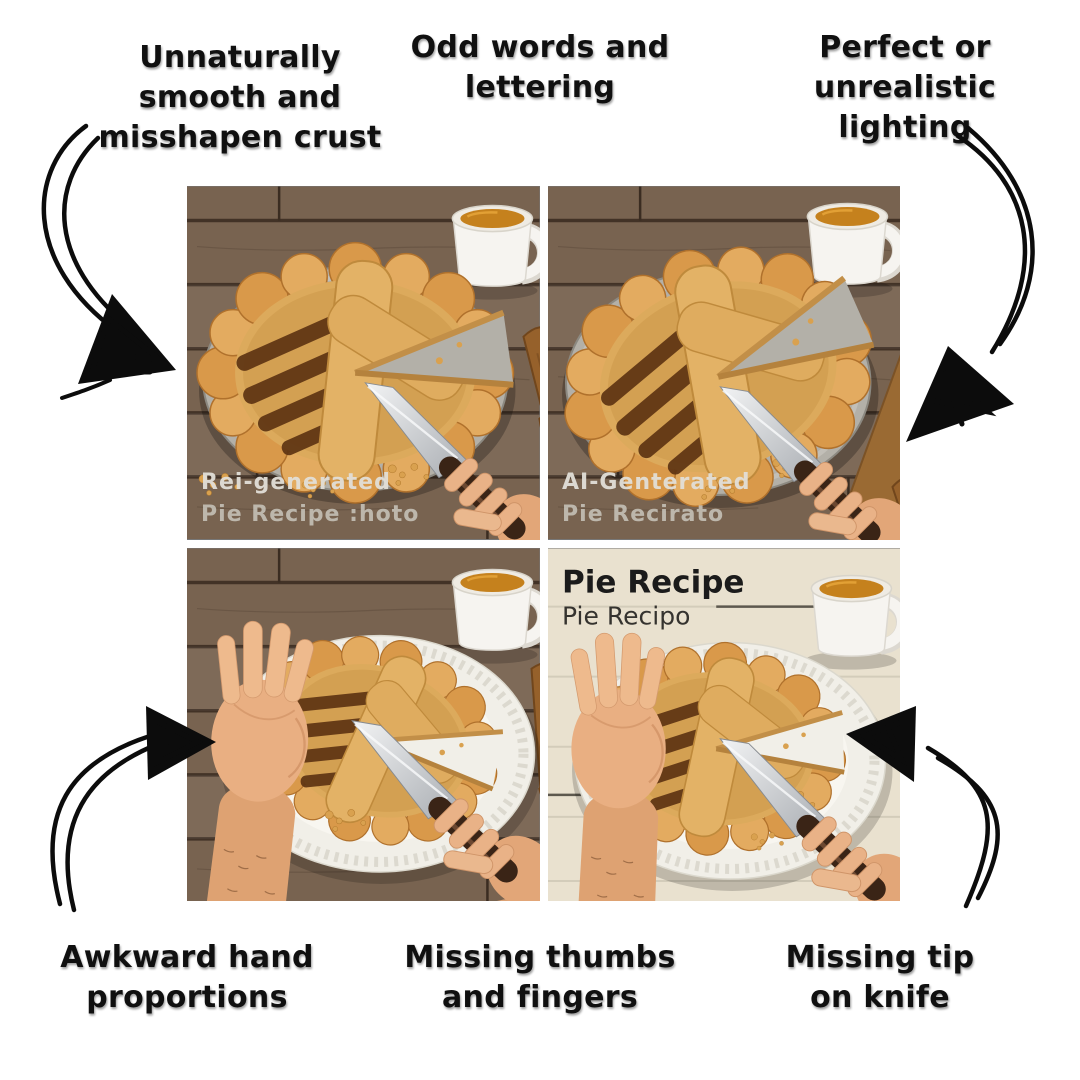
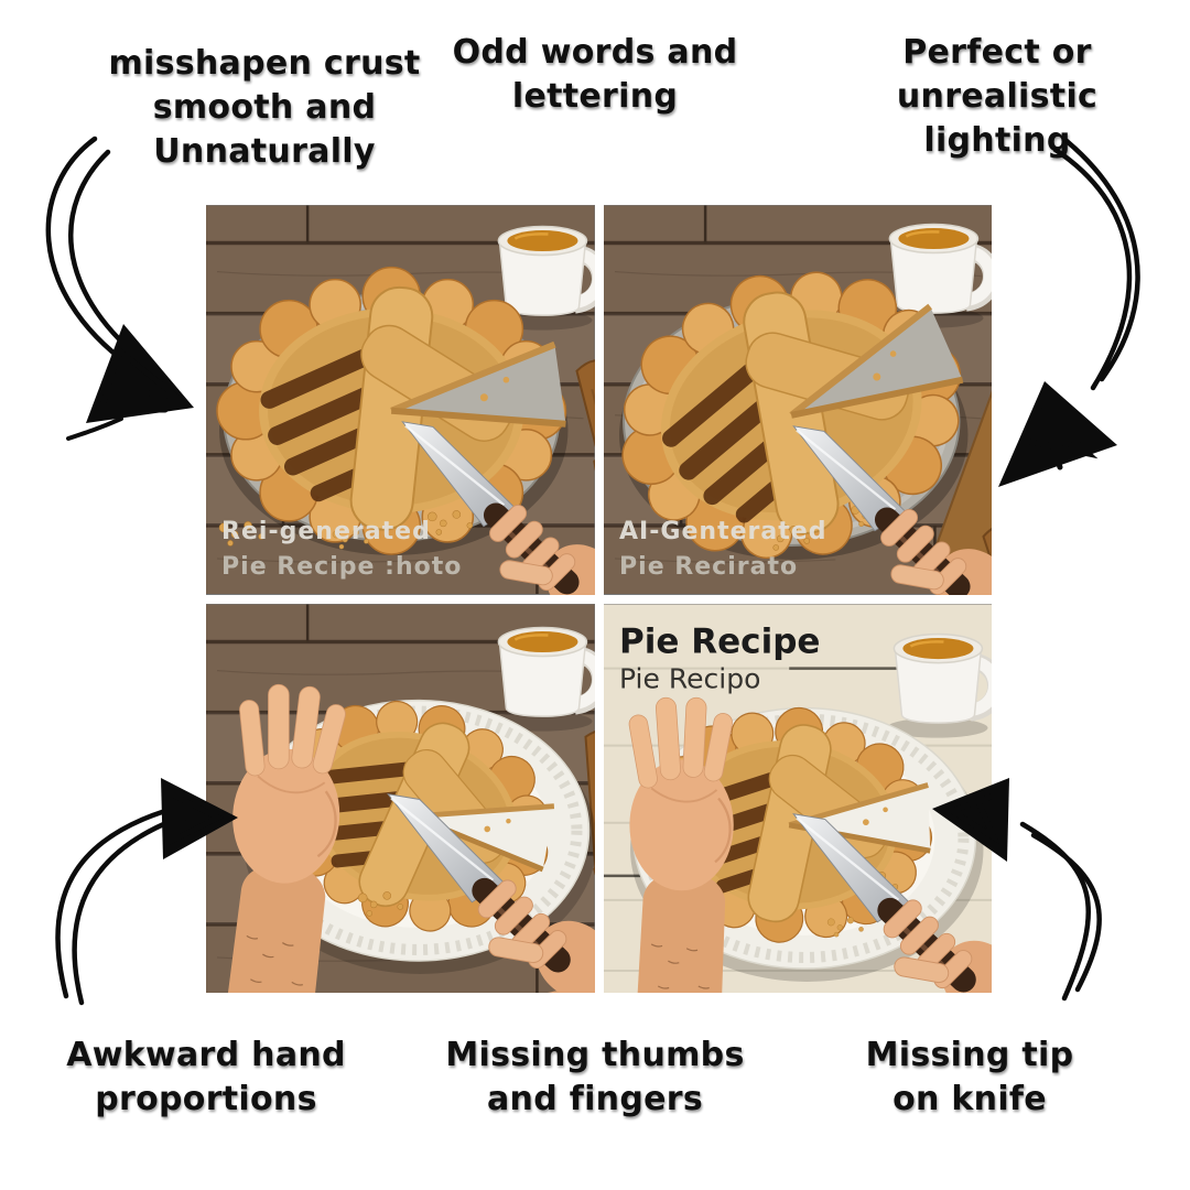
- Unnaturally
+ misshapen crust
  smooth and
- misshapen crust
+ Unnaturally
  Odd words and
  lettering
  Perfect or
  unrealistic lighting
  Awkward hand
  proportions
  Missing thumbs
  and fingers
  Missing tip
  on knife
  Rei-generated
  Pie Recipe :hoto
  AI-Genterated
  Pie Recirato
  Pie Recipe
  Pie Recipo
